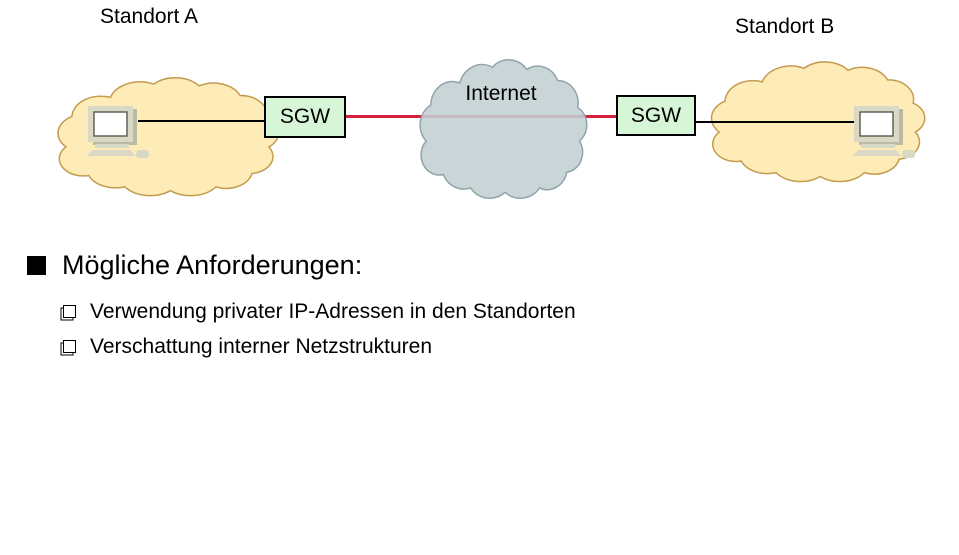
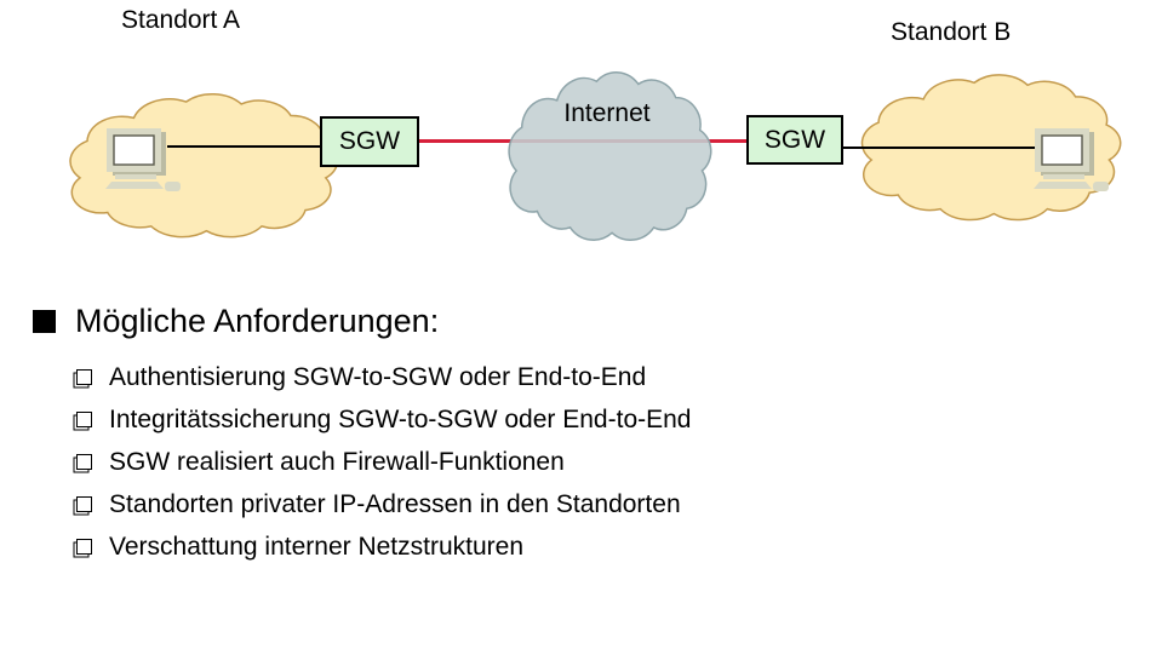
  Standort A
  Standort B
  Internet
  SGW
  SGW
  Mögliche Anforderungen:
+ Authentisierung SGW-to-SGW oder End-to-End
+ Integritätssicherung SGW-to-SGW oder End-to-End
+ SGW realisiert auch Firewall-Funktionen
- Verwendung privater IP-Adressen in den Standorten
+ Standorten privater IP-Adressen in den Standorten
  Verschattung interner Netzstrukturen
